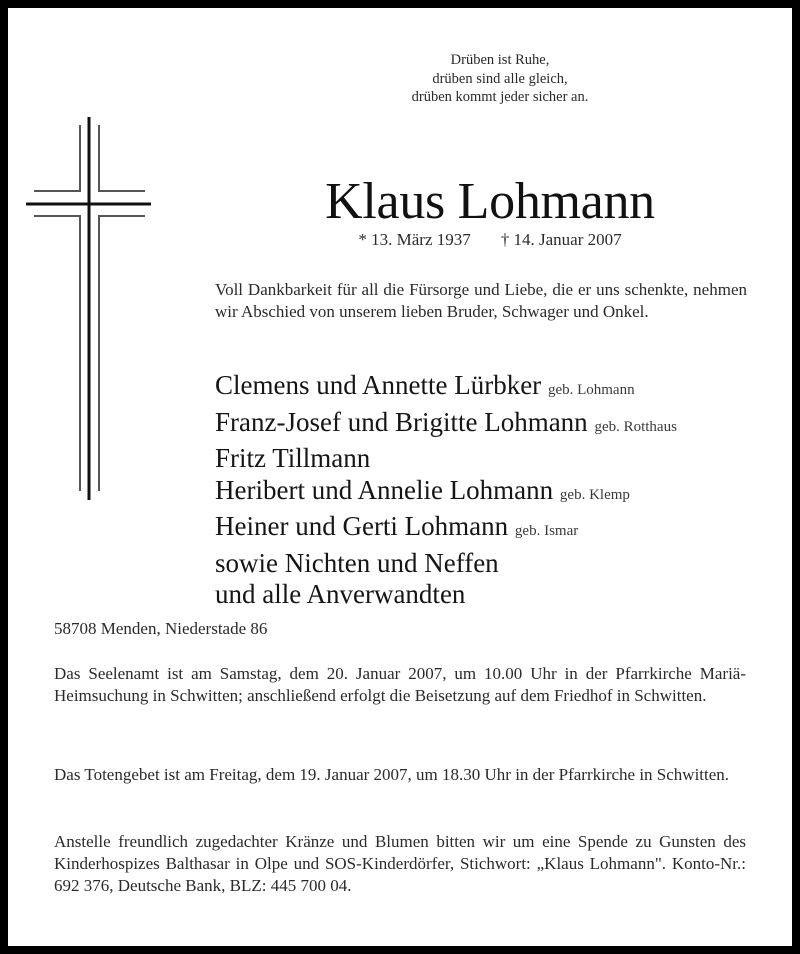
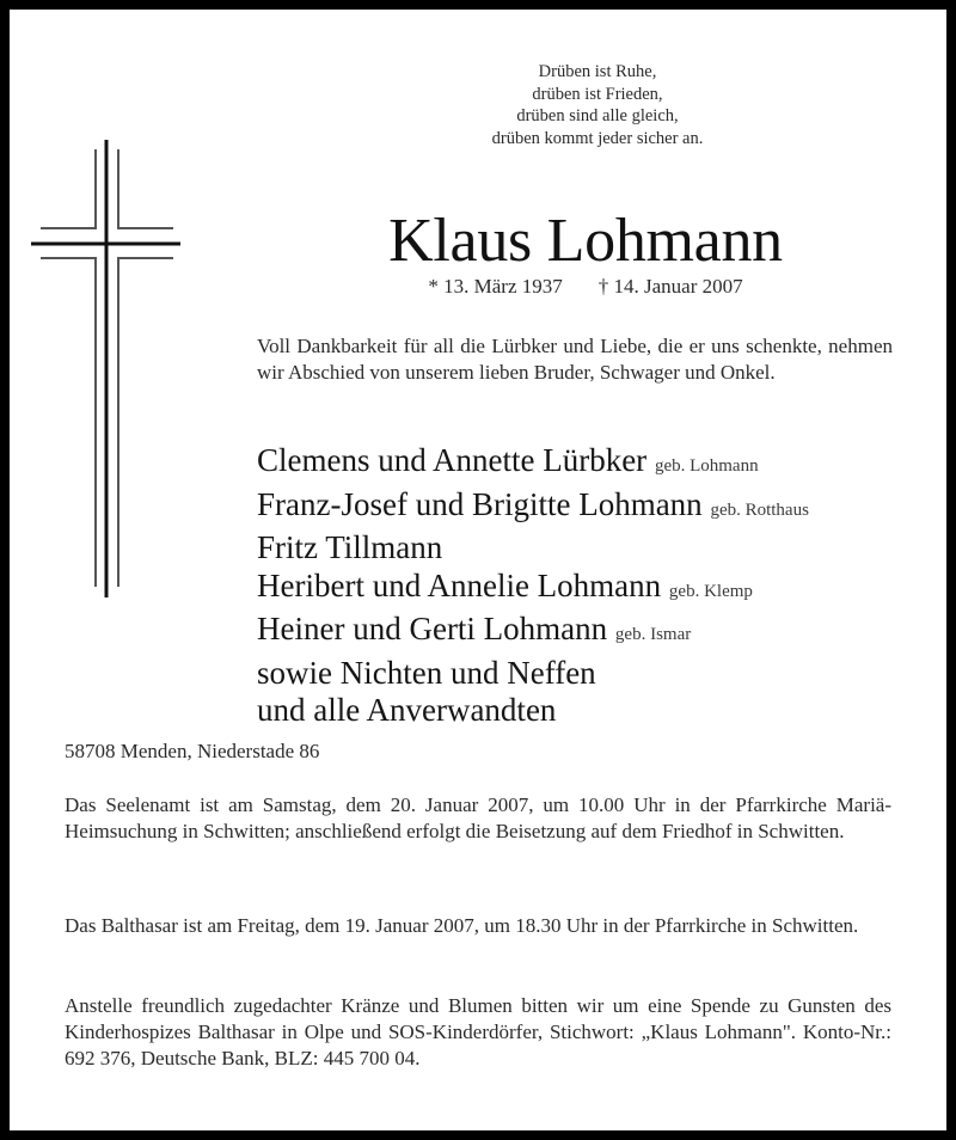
  Drüben ist Ruhe,
+ drüben ist Frieden,
  drüben sind alle gleich,
  drüben kommt jeder sicher an.
  Klaus Lohmann
  * 13. März 1937 † 14. Januar 2007
- Voll Dankbarkeit für all die Fürsorge und Liebe, die er uns schenkte, nehmen wir Abschied von unserem lieben Bruder, Schwager und Onkel.
+ Voll Dankbarkeit für all die Lürbker und Liebe, die er uns schenkte, nehmen wir Abschied von unserem lieben Bruder, Schwager und Onkel.
  Clemens und Annette Lürbker geb. Lohmann
  Franz-Josef und Brigitte Lohmann geb. Rotthaus
  Fritz Tillmann
  Heribert und Annelie Lohmann geb. Klemp
  Heiner und Gerti Lohmann geb. Ismar
  sowie Nichten und Neffen
  und alle Anverwandten
  58708 Menden, Niederstade 86
  Das Seelenamt ist am Samstag, dem 20. Januar 2007, um 10.00 Uhr in der Pfarrkirche Mariä-Heimsuchung in Schwitten; anschließend erfolgt die Beisetzung auf dem Friedhof in Schwitten.
- Das Totengebet ist am Freitag, dem 19. Januar 2007, um 18.30 Uhr in der Pfarrkirche in Schwitten.
+ Das Balthasar ist am Freitag, dem 19. Januar 2007, um 18.30 Uhr in der Pfarrkirche in Schwitten.
  Anstelle freundlich zugedachter Kränze und Blumen bitten wir um eine Spende zu Gunsten des Kinderhospizes Balthasar in Olpe und SOS-Kinderdörfer, Stichwort: „Klaus Lohmann". Konto-Nr.: 692 376, Deutsche Bank, BLZ: 445 700 04.
